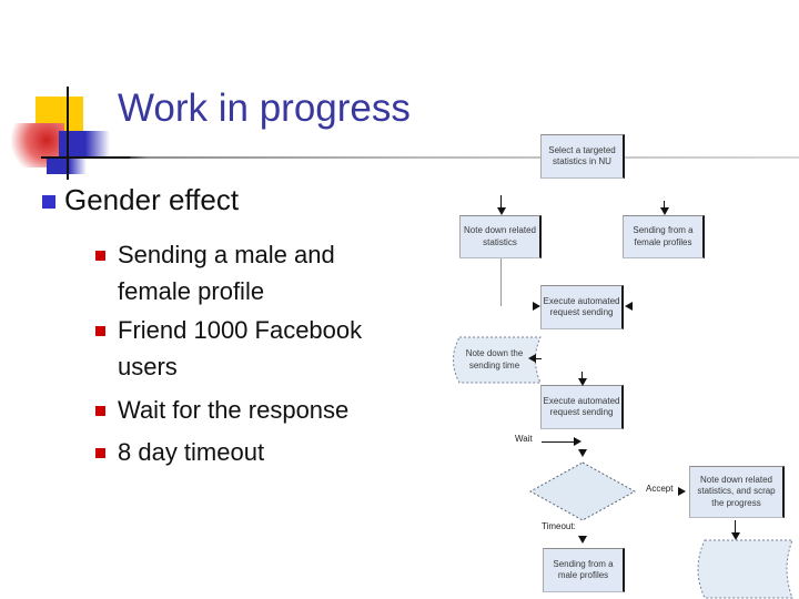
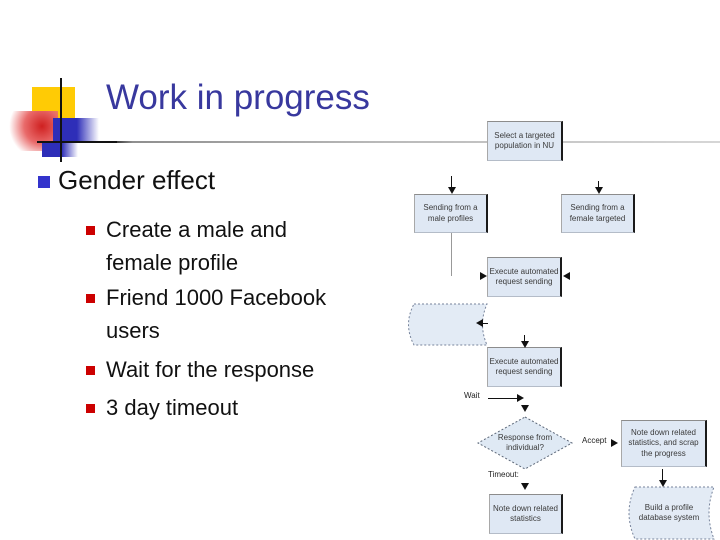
  Work in progress
  Gender effect
- Sending a male and female profile
+ Create a male and female profile
  Friend 1000 Facebook users
  Wait for the response
- 8 day timeout
+ 3 day timeout
- Select a targeted statistics in NU
+ Select a targeted population in NU
- Note down related statistics
+ Sending from a male profiles
- Sending from a female profiles
+ Sending from a female targeted
  Execute automated request sending
- Note down the sending time
  Execute automated request sending
+ Response from individual?
  Note down related statistics, and scrap the progress
- Sending from a male profiles
+ Note down related statistics
+ Build a profile database system
  Wait
  Accept
  Timeout:
